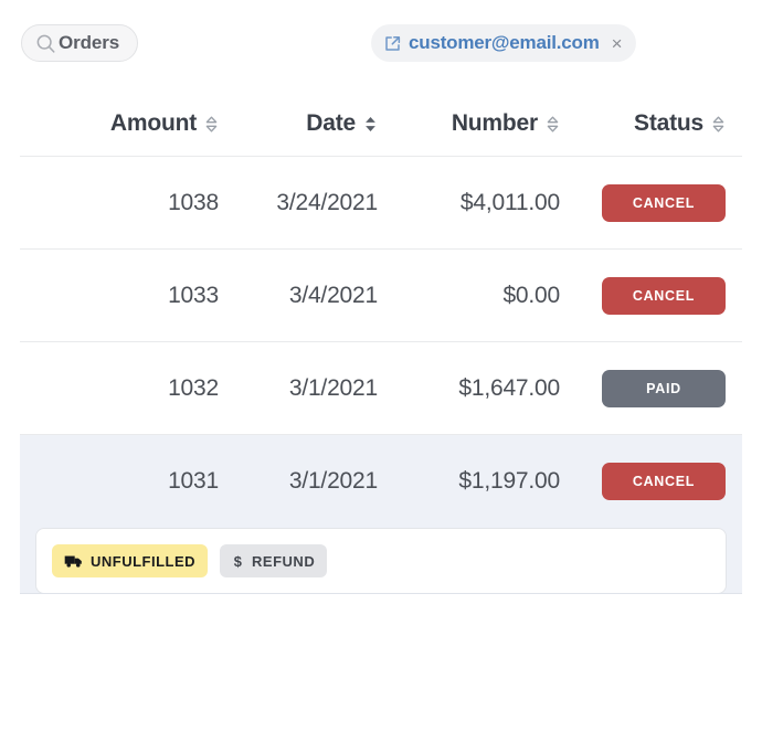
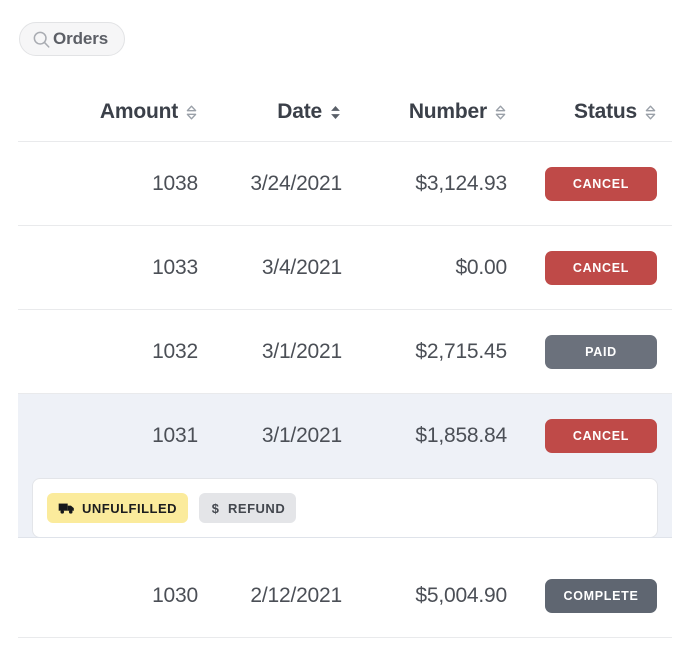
  Orders
- customer@email.com
- ×
  Amount
  Date
  Number
  Status
  1038
  3/24/2021
- $4,011.00
+ $3,124.93
  CANCEL
  1033
  3/4/2021
  $0.00
  CANCEL
  1032
  3/1/2021
- $1,647.00
+ $2,715.45
  PAID
  1031
  3/1/2021
- $1,197.00
+ $1,858.84
  CANCEL
  UNFULFILLED
  $
  REFUND
+ 1030
+ 2/12/2021
+ $5,004.90
+ COMPLETE
